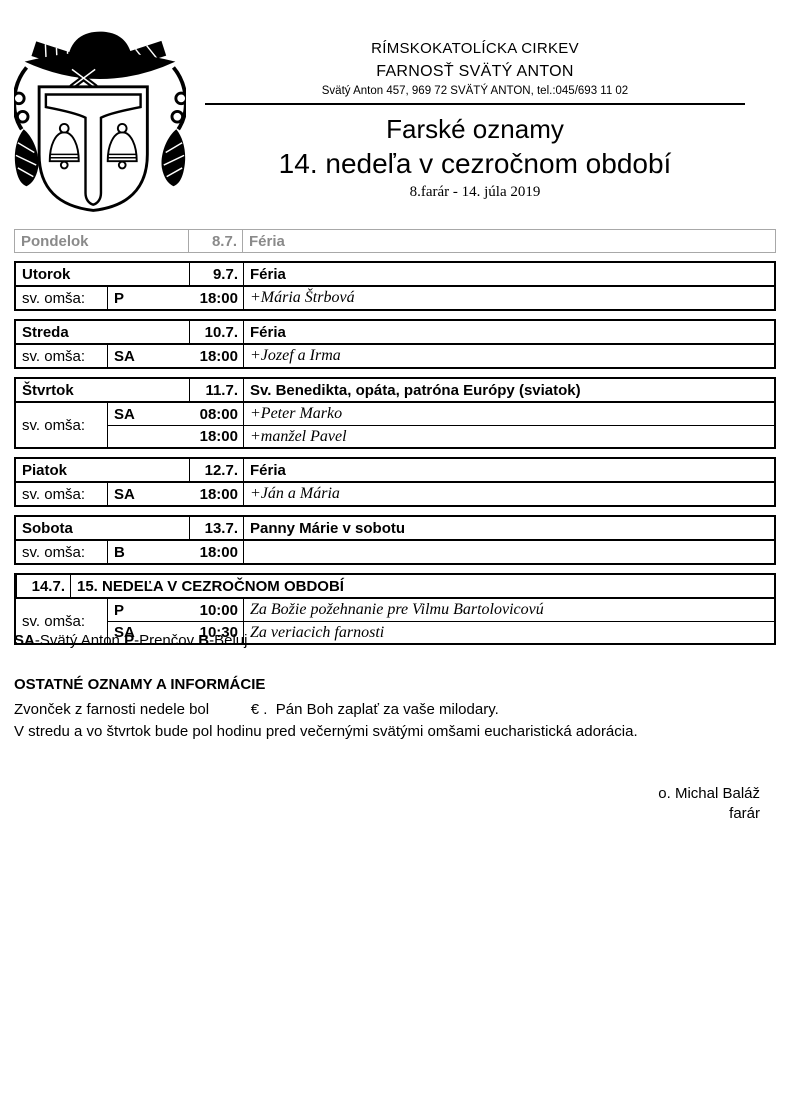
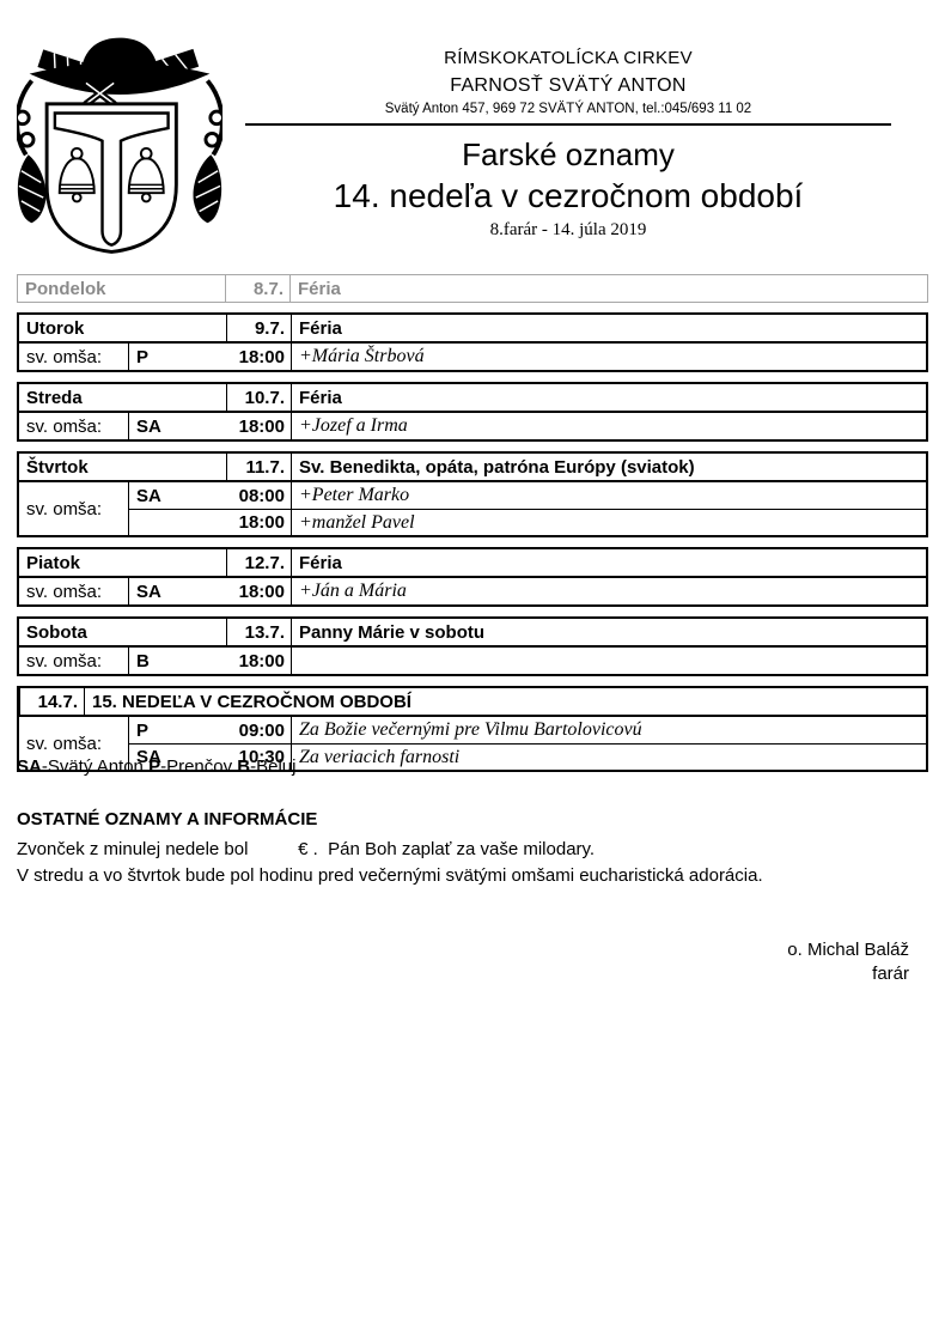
  RÍMSKOKATOLÍCKA CIRKEV
  FARNOSŤ SVÄTÝ ANTON
  Svätý Anton 457, 969 72 SVÄTÝ ANTON, tel.:045/693 11 02
  Farské oznamy
  14. nedeľa v cezročnom období
  8.farár - 14. júla 2019
  Pondelok
  8.7.
  Féria
  Utorok
  9.7.
  Féria
  sv. omša:
  P
  18:00
  +Mária Štrbová
  Streda
  10.7.
  Féria
  sv. omša:
  SA
  18:00
  +Jozef a Irma
  Štvrtok
  11.7.
  Sv. Benedikta, opáta, patróna Európy (sviatok)
  sv. omša:
  SA
  08:00
  +Peter Marko
  18:00
  +manžel Pavel
  Piatok
  12.7.
  Féria
  sv. omša:
  SA
  18:00
  +Ján a Mária
  Sobota
  13.7.
  Panny Márie v sobotu
  sv. omša:
  B
  18:00
  14.7.
  15. NEDEĽA V CEZROČNOM OBDOBÍ
  sv. omša:
  P
- 10:00
+ 09:00
- Za Božie požehnanie pre Vilmu Bartolovicovú
+ Za Božie večernými pre Vilmu Bartolovicovú
  SA
  10:30
  Za veriacich farnosti
  SA-Svätý Anton P-Prenčov B-Beluj
  OSTATNÉ OZNAMY A INFORMÁCIE
- Zvonček z farnosti nedele bol € . Pán Boh zaplať za vaše milodary.
+ Zvonček z minulej nedele bol € . Pán Boh zaplať za vaše milodary.
  V stredu a vo štvrtok bude pol hodinu pred večernými svätými omšami eucharistická adorácia.
  o. Michal Baláž
  farár
